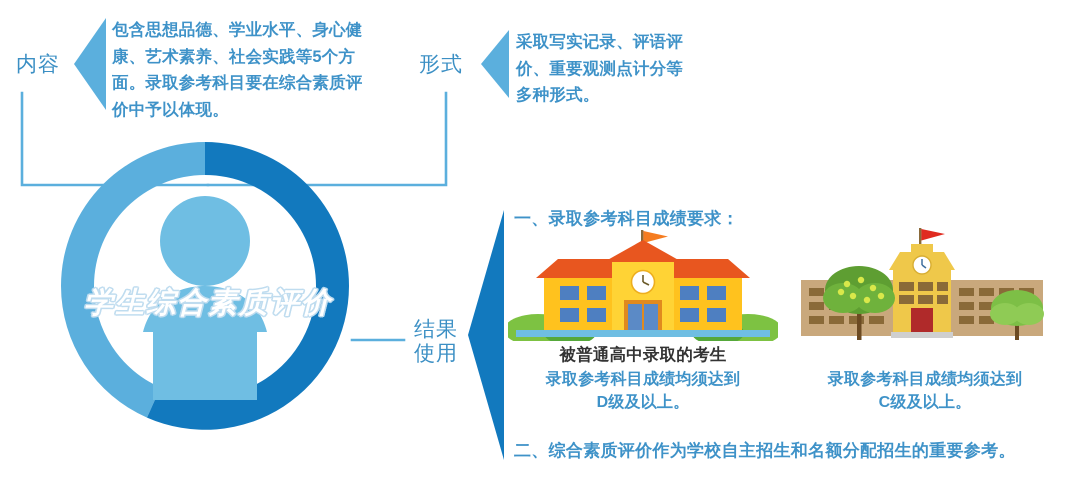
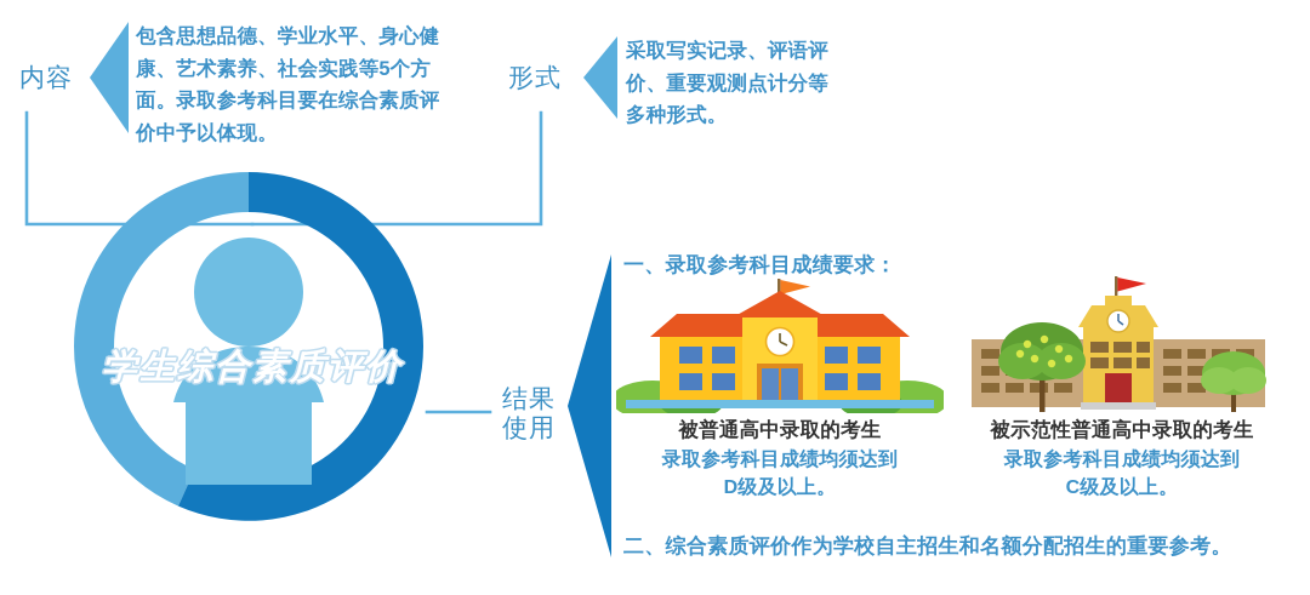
  内容
  包含思想品德、学业水平、身心健康、艺术素养、社会实践等5个方面。录取参考科目要在综合素质评价中予以体现。
  形式
  采取写实记录、评语评价、重要观测点计分等多种形式。
  学生综合素质评价
  结果
  使用
  一、录取参考科目成绩要求：
  被普通高中录取的考生
  录取参考科目成绩均须达到
  D级及以上。
+ 被示范性普通高中录取的考生
  录取参考科目成绩均须达到
  C级及以上。
  二、综合素质评价作为学校自主招生和名额分配招生的重要参考。
